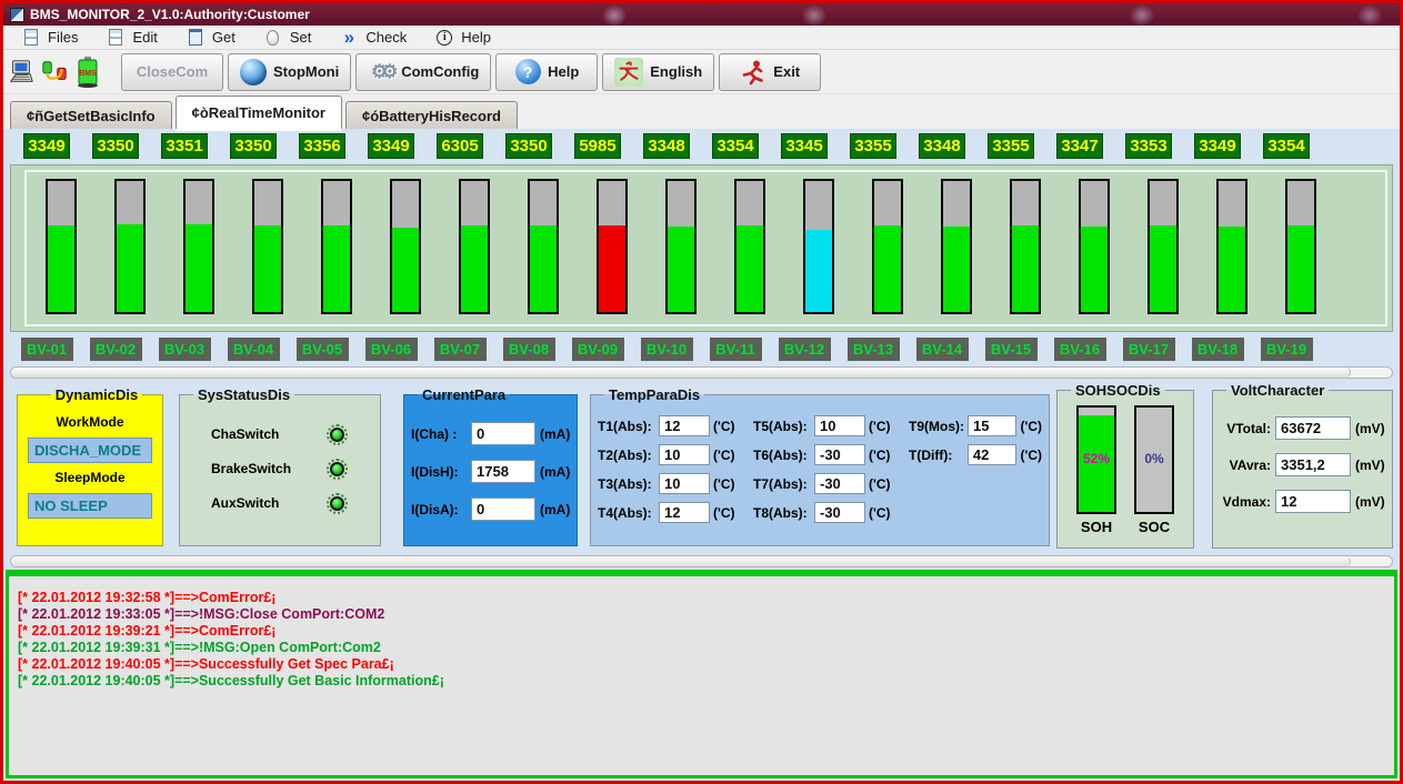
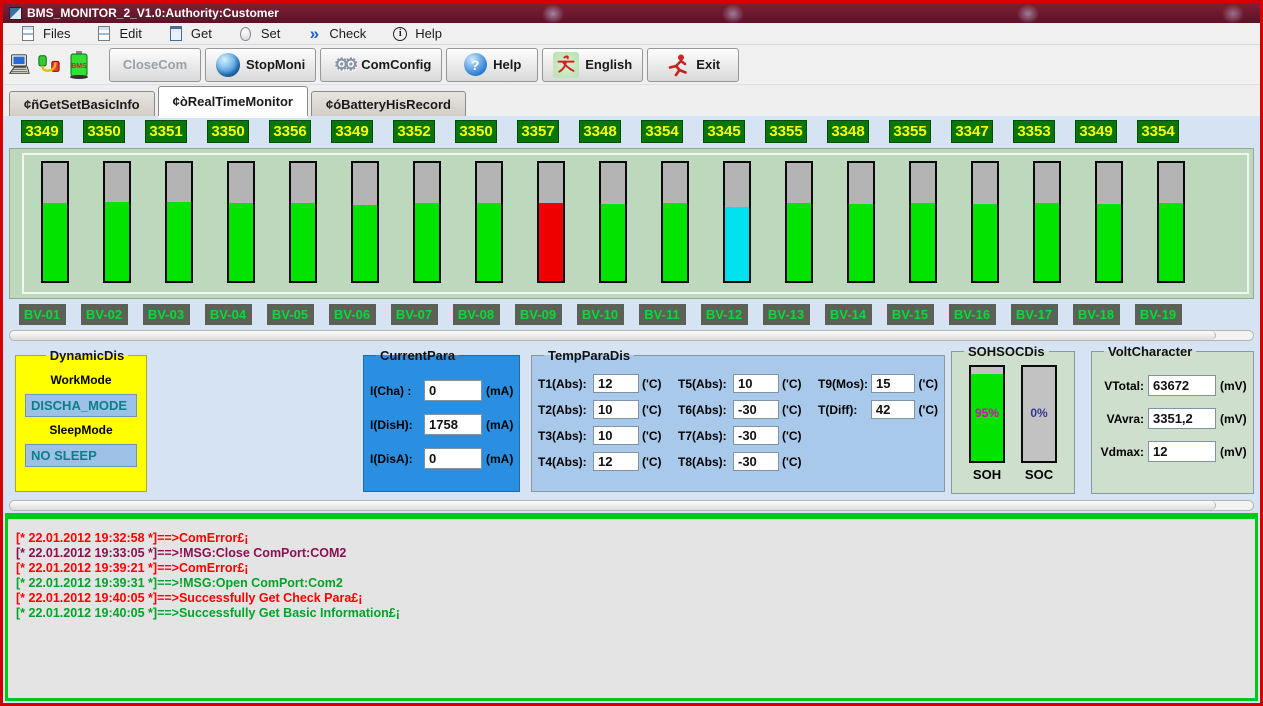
  BMS_MONITOR_2_V1.0:Authority:Customer
  Files
  Edit
  Get
  Set
  »
  Check
  i
  Help
  CloseCom
  StopMoni
  ⚙⚙
  ComConfig
  ?
  Help
  English
  Exit
  ¢ñGetSetBasicInfo
  ¢òRealTimeMonitor
  ¢óBatteryHisRecord
  3349
  3350
  3351
  3350
  3356
  3349
- 6305
+ 3352
  3350
- 5985
+ 3357
  3348
  3354
  3345
  3355
  3348
  3355
  3347
  3353
  3349
  3354
  BV-01
  BV-02
  BV-03
  BV-04
  BV-05
  BV-06
  BV-07
  BV-08
  BV-09
  BV-10
  BV-11
  BV-12
  BV-13
  BV-14
  BV-15
  BV-16
  BV-17
  BV-18
  BV-19
  DynamicDis
  WorkMode
  DISCHA_MODE
  SleepMode
  NO SLEEP
- SysStatusDis
- ChaSwitch
- BrakeSwitch
- AuxSwitch
  CurrentPara
  I(Cha) :
  0
  (mA)
  I(DisH):
  1758
  (mA)
  I(DisA):
  0
  (mA)
  TempParaDis
  T1(Abs):
  12
  ('C)
  T2(Abs):
  10
  ('C)
  T3(Abs):
  10
  ('C)
  T4(Abs):
  12
  ('C)
  T5(Abs):
  10
  ('C)
  T6(Abs):
  -30
  ('C)
  T7(Abs):
  -30
  ('C)
  T8(Abs):
  -30
  ('C)
  T9(Mos):
  15
  ('C)
  T(Diff):
  42
  ('C)
  SOHSOCDis
- 52%
+ 95%
  SOH
  0%
  SOC
  VoltCharacter
  VTotal:
  63672
  (mV)
  VAvra:
  3351,2
  (mV)
  Vdmax:
  12
  (mV)
  [* 22.01.2012 19:32:58 *]==>ComError£¡
  [* 22.01.2012 19:33:05 *]==>!MSG:Close ComPort:COM2
  [* 22.01.2012 19:39:21 *]==>ComError£¡
  [* 22.01.2012 19:39:31 *]==>!MSG:Open ComPort:Com2
- [* 22.01.2012 19:40:05 *]==>Successfully Get Spec Para£¡
+ [* 22.01.2012 19:40:05 *]==>Successfully Get Check Para£¡
  [* 22.01.2012 19:40:05 *]==>Successfully Get Basic Information£¡
